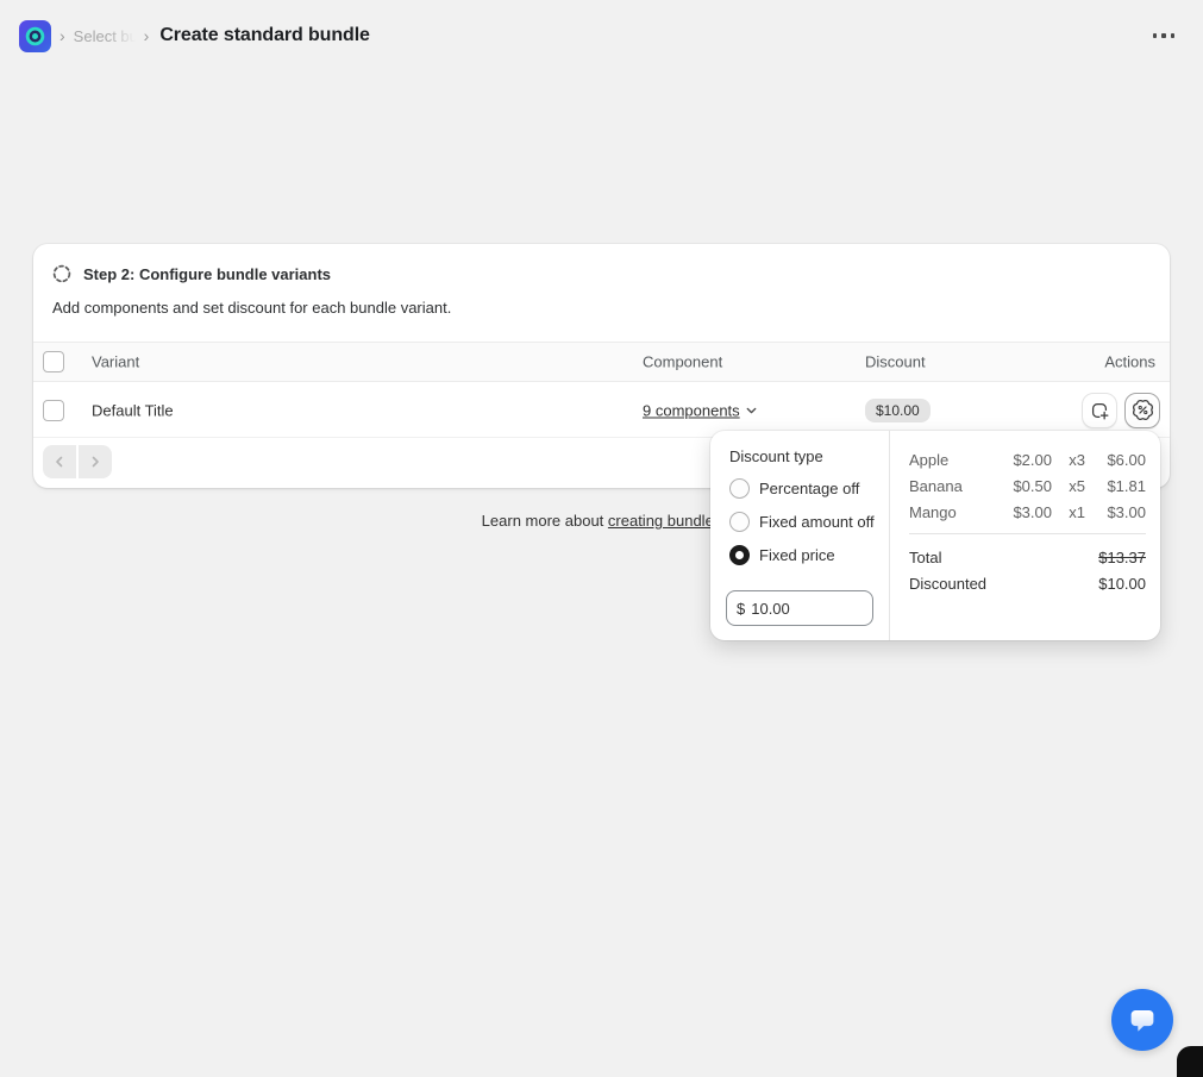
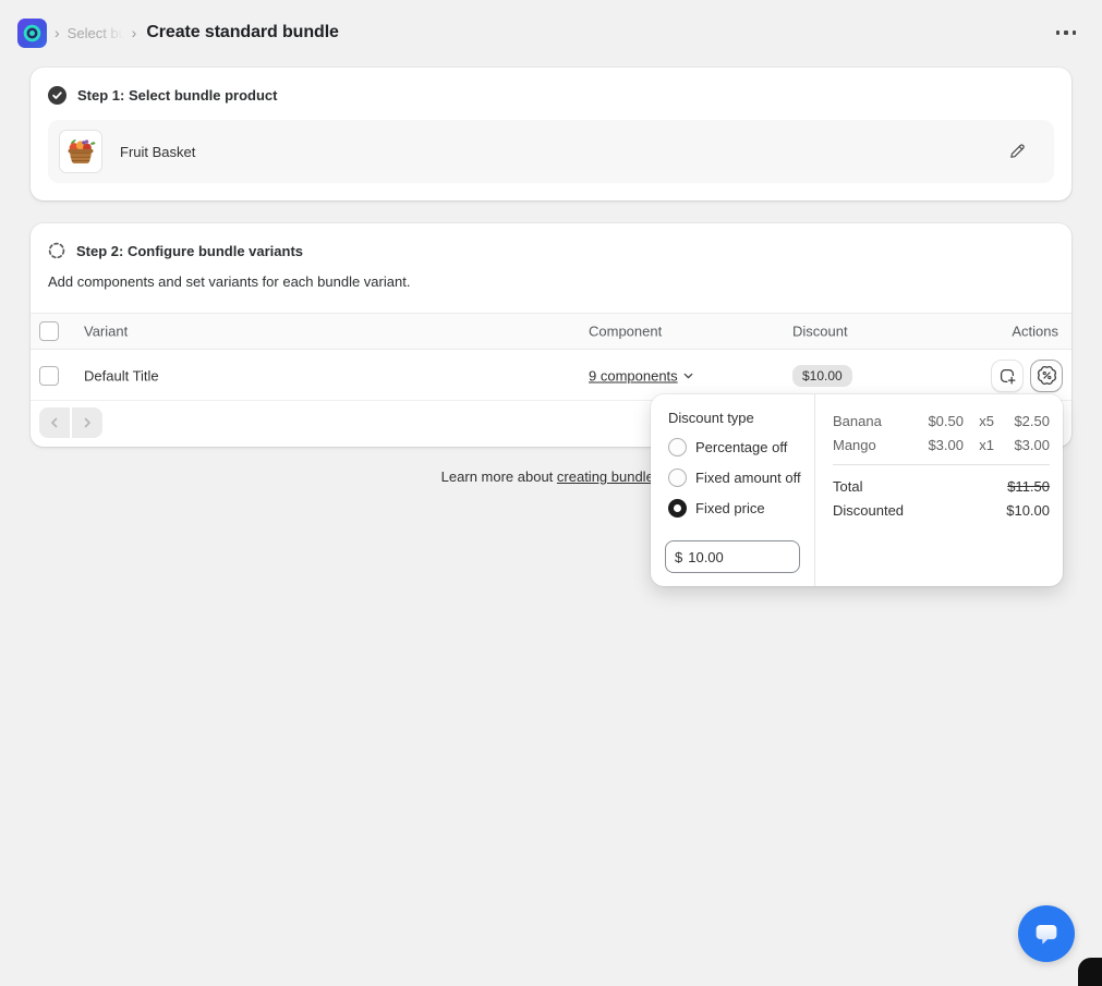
  ›
  Select bu
  ›
  Create standard bundle
+ Step 1: Select bundle product
+ Fruit Basket
  Step 2: Configure bundle variants
- Add components and set discount for each bundle variant.
+ Add components and set variants for each bundle variant.
  Variant
  Component
  Discount
  Actions
  Default Title
  9 components
  $10.00
  Learn more about creating bundl
  Discount type
  Percentage off
  Fixed amount off
  Fixed price
  $
  10.00
- Apple
- $2.00
- x3
- $6.00
  Banana
  $0.50
  x5
- $1.81
+ $2.50
  Mango
  $3.00
  x1
  $3.00
  Total
- $13.37
+ $11.50
  Discounted
  $10.00
